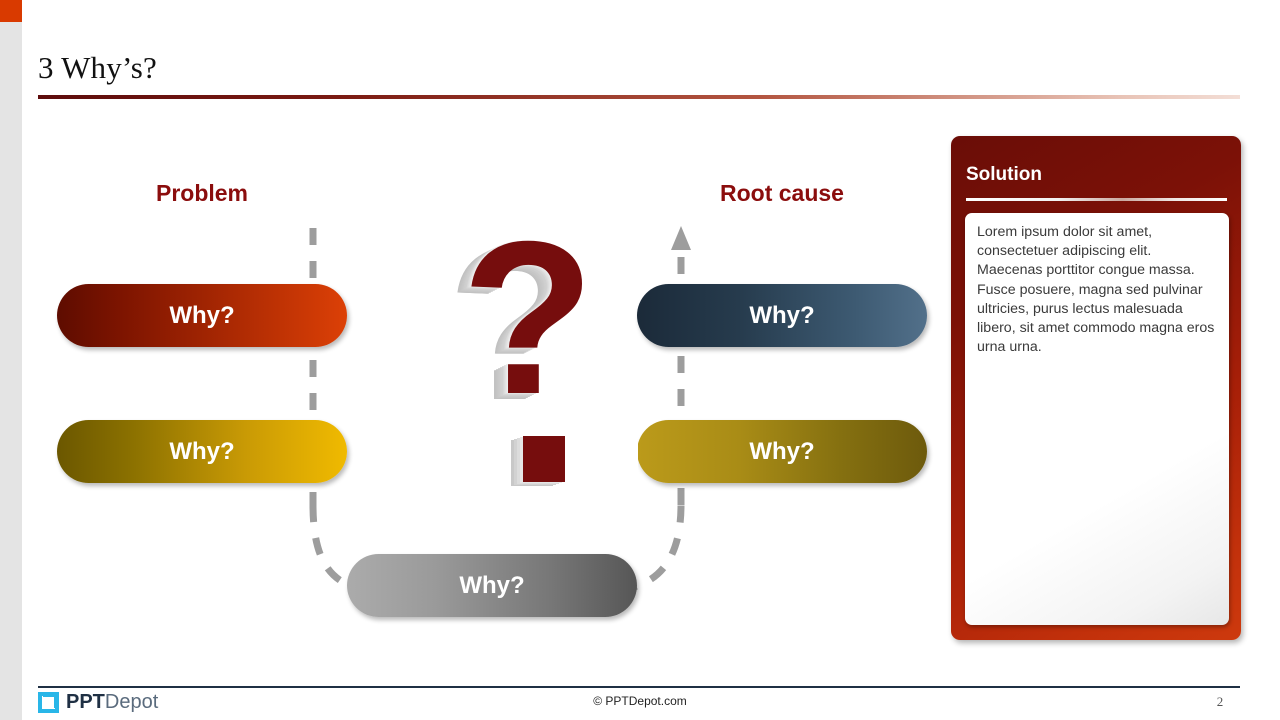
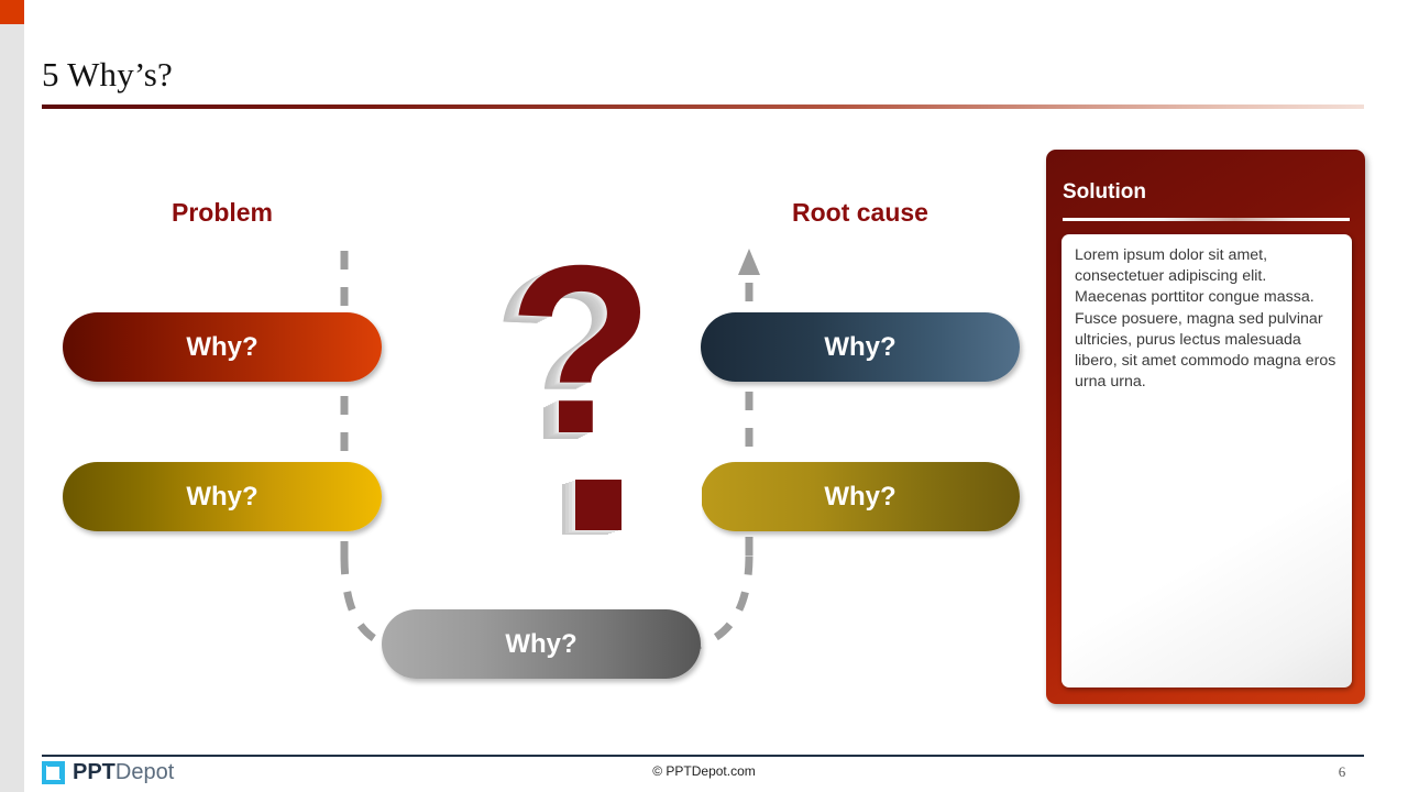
- 3 Why’s?
+ 5 Why’s?
  Problem
  Root cause
  Why?
  Why?
  Why?
  Why?
  Why?
  ?
  Solution
  Lorem ipsum dolor sit amet, consectetuer adipiscing elit. Maecenas porttitor congue massa. Fusce posuere, magna sed pulvinar ultricies, purus lectus malesuada libero, sit amet commodo magna eros urna urna.
  PPTDepot
  © PPTDepot.com
- 2
+ 6
